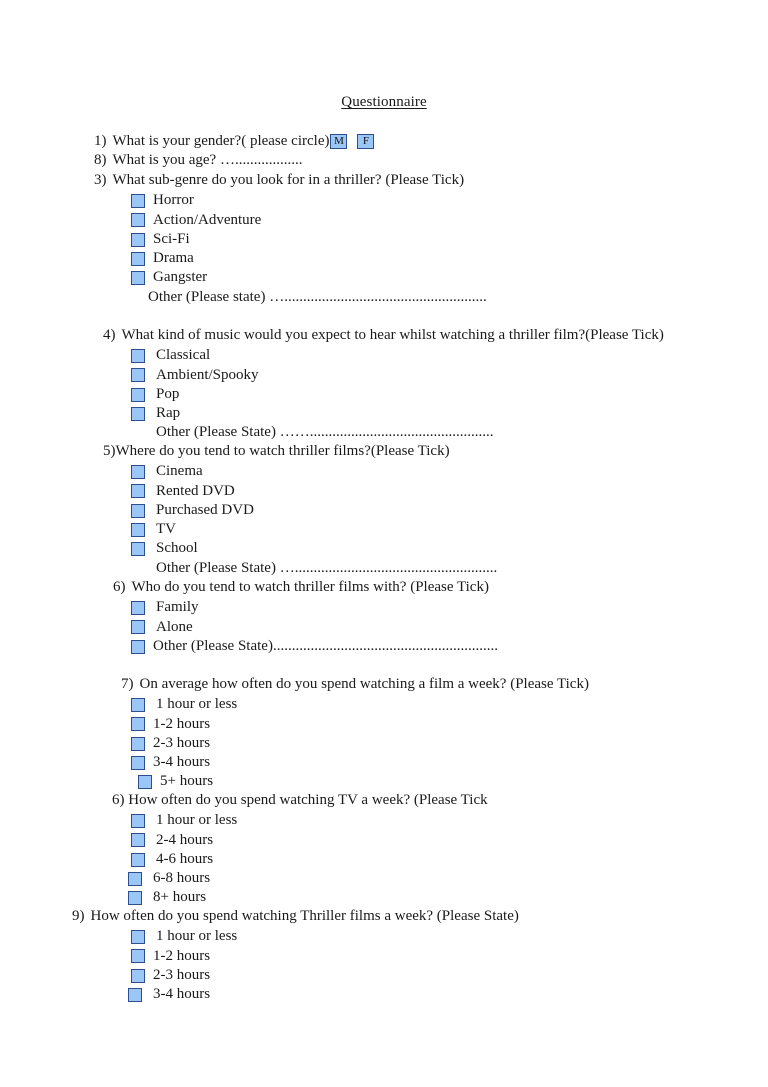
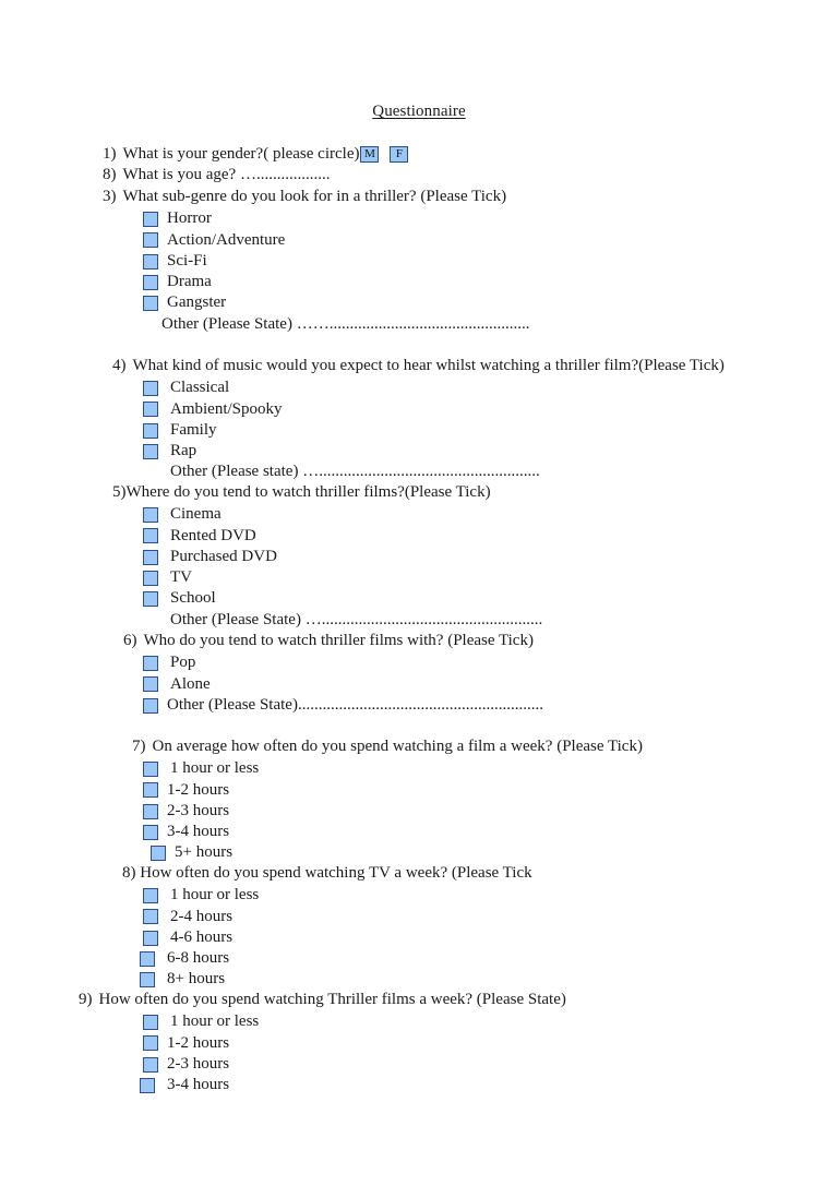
  Questionnaire
  1) What is your gender?( please circle)
  M
  F
  8) What is you age? …..................
  3) What sub-genre do you look for in a thriller? (Please Tick)
  Horror
  Action/Adventure
  Sci-Fi
  Drama
  Gangster
- Other (Please state) …......................................................
+ Other (Please State) …….................................................
  4) What kind of music would you expect to hear whilst watching a thriller film?(Please Tick)
  Classical
  Ambient/Spooky
- Pop
+ Family
  Rap
- Other (Please State) …….................................................
+ Other (Please state) …......................................................
  5)Where do you tend to watch thriller films?(Please Tick)
  Cinema
  Rented DVD
  Purchased DVD
  TV
  School
  Other (Please State) …......................................................
  6) Who do you tend to watch thriller films with? (Please Tick)
- Family
+ Pop
  Alone
  Other (Please State)............................................................
  7) On average how often do you spend watching a film a week? (Please Tick)
  1 hour or less
  1-2 hours
  2-3 hours
  3-4 hours
  5+ hours
- 6) How often do you spend watching TV a week? (Please Tick
+ 8) How often do you spend watching TV a week? (Please Tick
  1 hour or less
  2-4 hours
  4-6 hours
  6-8 hours
  8+ hours
  9) How often do you spend watching Thriller films a week? (Please State)
  1 hour or less
  1-2 hours
  2-3 hours
  3-4 hours
